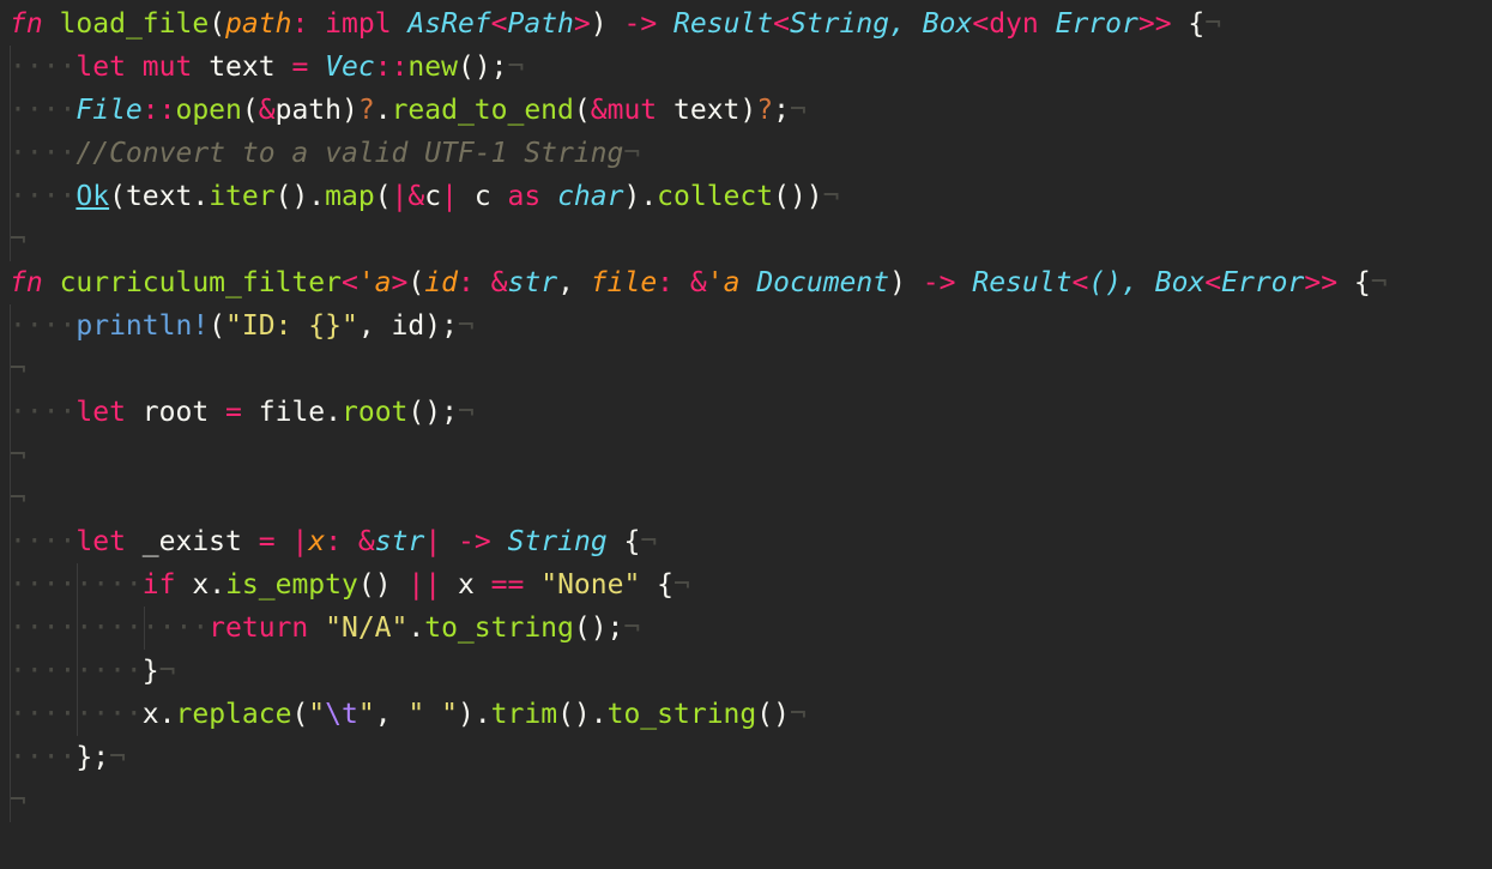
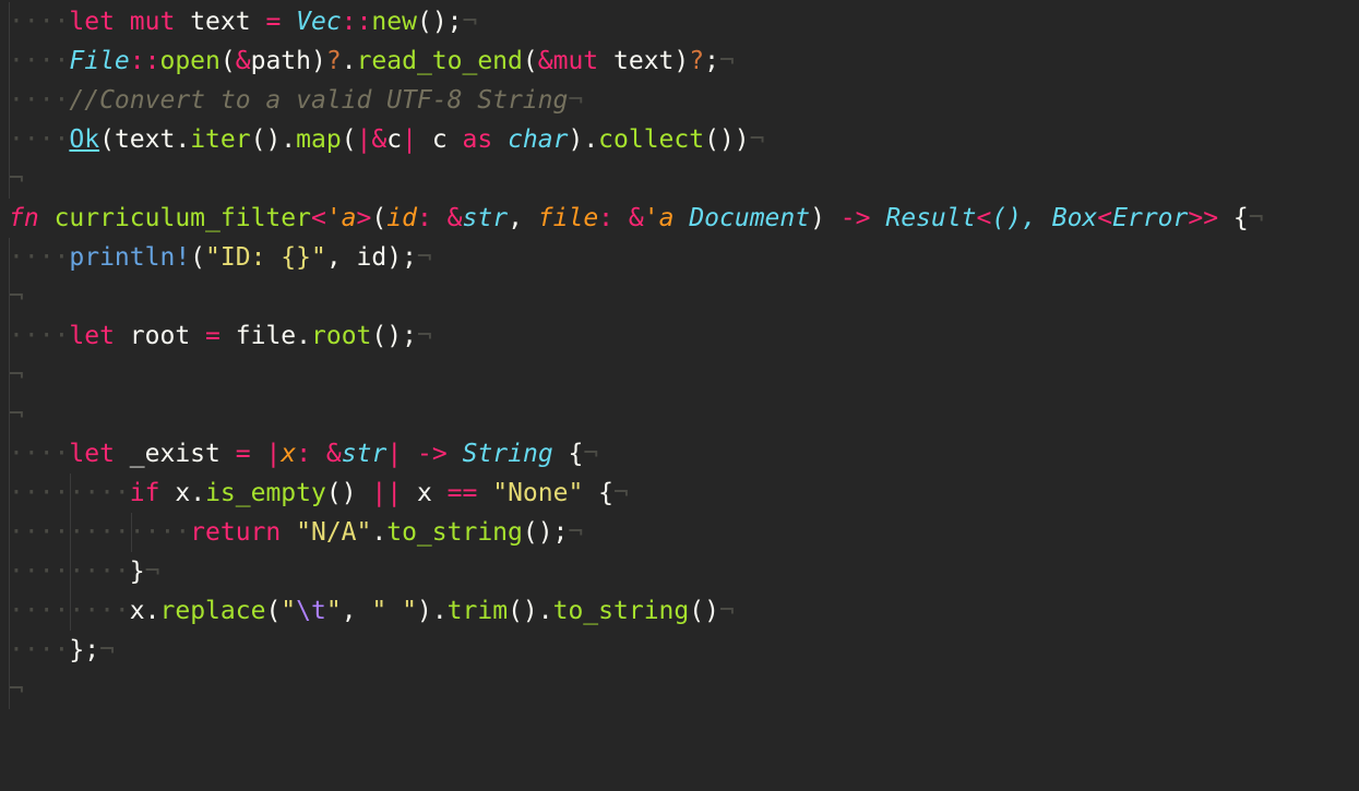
- fn load_file(path: impl AsRef<Path>) -> Result<String, Box<dyn Error>> {¬
  ····let mut text = Vec::new();¬
  ····File::open(&path)?.read_to_end(&mut text)?;¬
- ····//Convert to a valid UTF-1 String¬
+ ····//Convert to a valid UTF-8 String¬
  ····Ok(text.iter().map(|&c| c as char).collect())¬
  ¬
  fn curriculum_filter<'a>(id: &str, file: &'a Document) -> Result<(), Box<Error>> {¬
  ····println!("ID: {}", id);¬
  ¬
  ····let root = file.root();¬
  ¬
  ¬
  ····let _exist = |x: &str| -> String {¬
  ········if x.is_empty() || x == "None" {¬
  ············return "N/A".to_string();¬
  ········}¬
  ········x.replace("\t", " ").trim().to_string()¬
  ····};¬
  ¬
